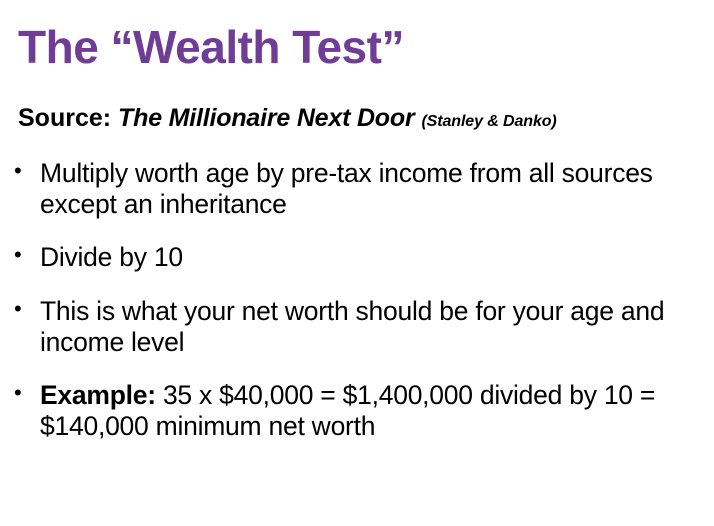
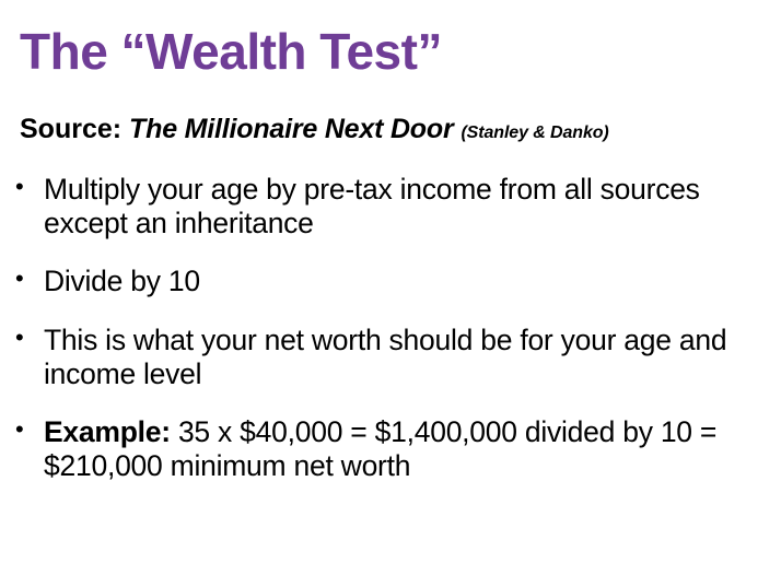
  The “Wealth Test”
  Source: The Millionaire Next Door (Stanley & Danko)
- Multiply worth age by pre-tax income from all sources except an inheritance
+ Multiply your age by pre-tax income from all sources except an inheritance
  Divide by 10
  This is what your net worth should be for your age and income level
- Example: 35 x $40,000 = $1,400,000 divided by 10 = $140,000 minimum net worth
+ Example: 35 x $40,000 = $1,400,000 divided by 10 = $210,000 minimum net worth
